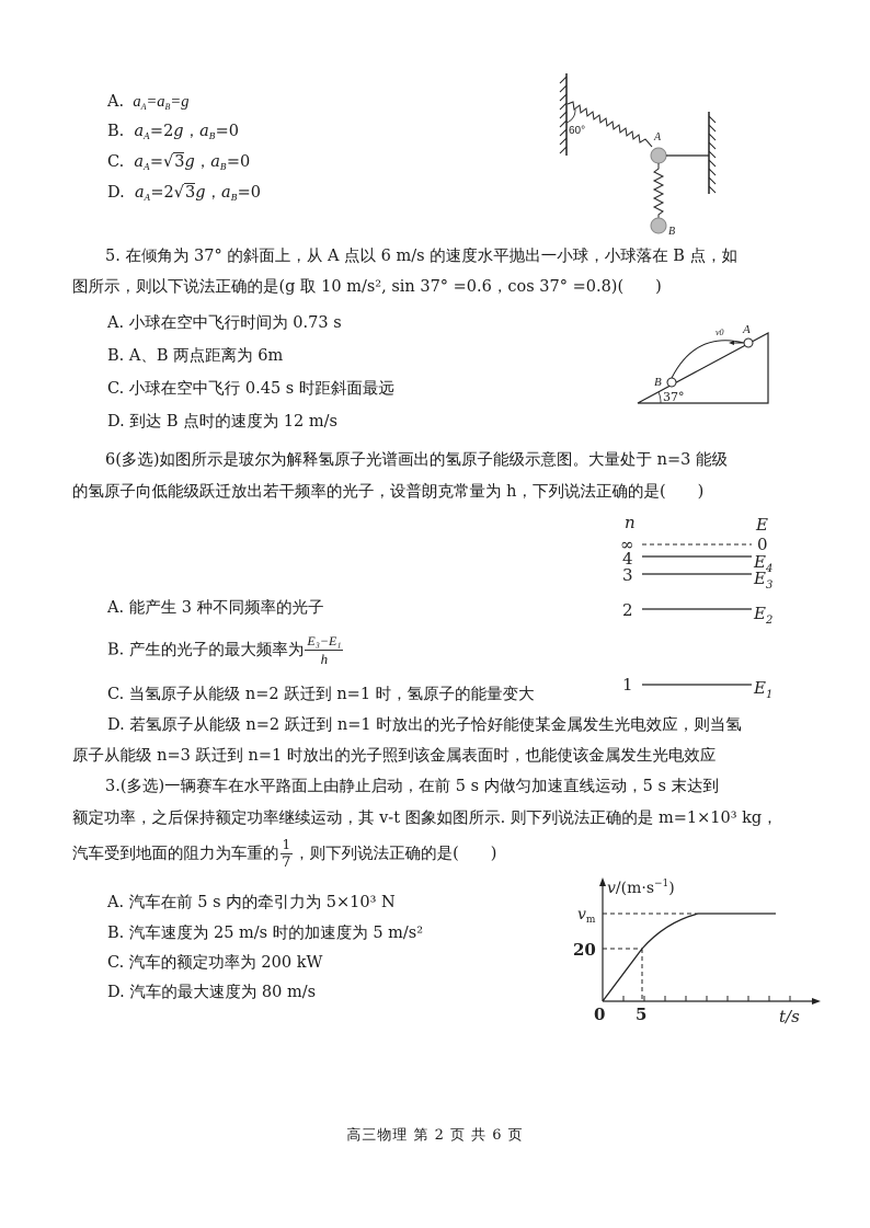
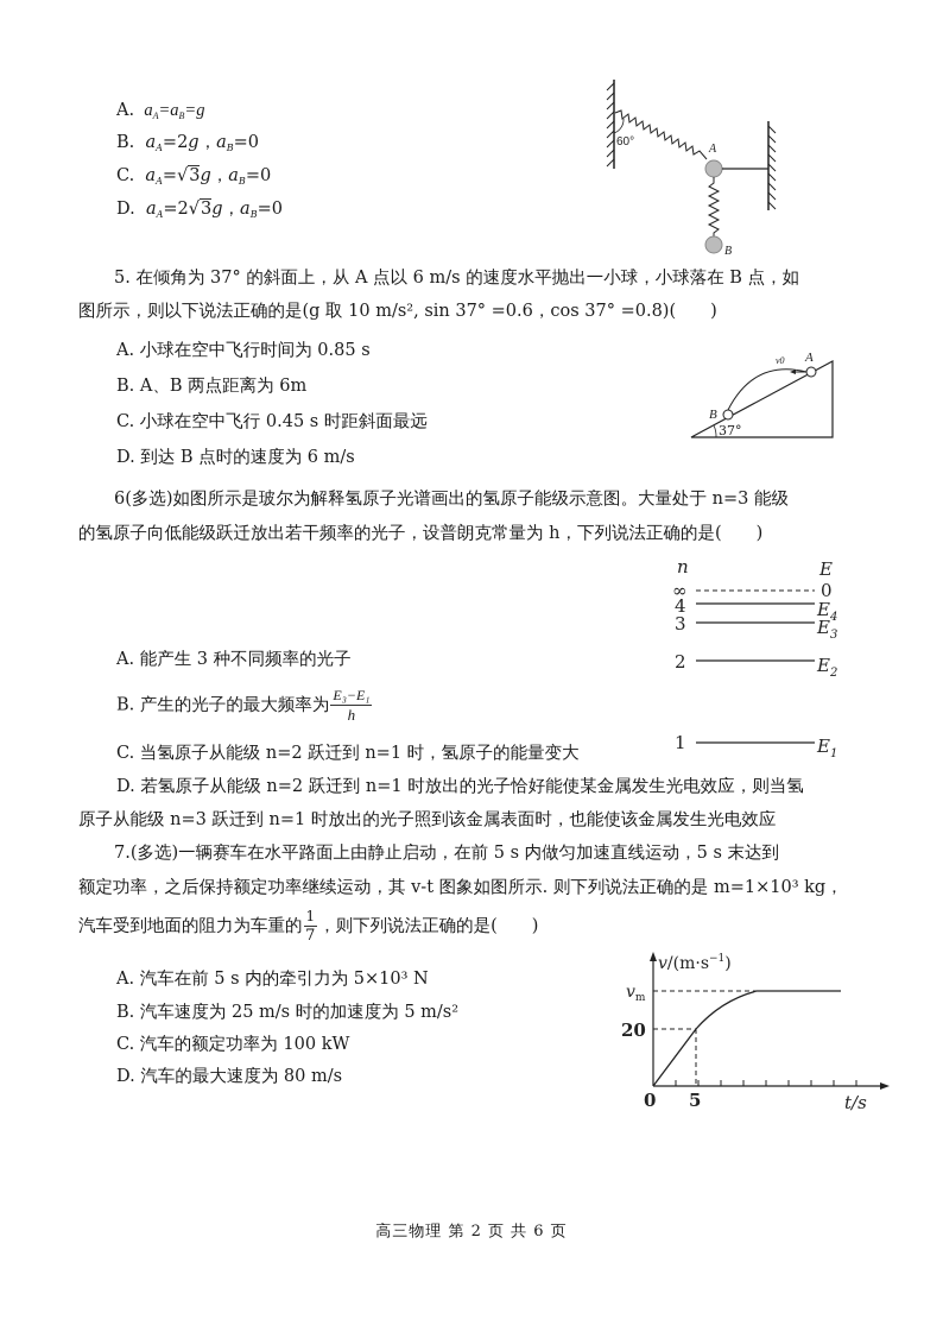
  A. aA=aB=g
  B. aA=2g，aB=0
  C. aA=√3g，aB=0
  D. aA=2√3g，aB=0
  60°
  A
  B
  5. 在倾角为 37° 的斜面上，从 A 点以 6 m/s 的速度水平抛出一小球，小球落在 B 点，如
  图所示，则以下说法正确的是(g 取 10 m/s², sin 37° =0.6，cos 37° =0.8)( )
- A. 小球在空中飞行时间为 0.73 s
+ A. 小球在空中飞行时间为 0.85 s
  B. A、B 两点距离为 6m
  C. 小球在空中飞行 0.45 s 时距斜面最远
- D. 到达 B 点时的速度为 12 m/s
+ D. 到达 B 点时的速度为 6 m/s
  37°
  A
  v0
  B
  6(多选)如图所示是玻尔为解释氢原子光谱画出的氢原子能级示意图。大量处于 n=3 能级
  的氢原子向低能级跃迁放出若干频率的光子，设普朗克常量为 h，下列说法正确的是( )
  A. 能产生 3 种不同频率的光子
  B. 产生的光子的最大频率为
  E₃−E₁
  h
  C. 当氢原子从能级 n=2 跃迁到 n=1 时，氢原子的能量变大
  D. 若氢原子从能级 n=2 跃迁到 n=1 时放出的光子恰好能使某金属发生光电效应，则当氢
  原子从能级 n=3 跃迁到 n=1 时放出的光子照到该金属表面时，也能使该金属发生光电效应
  n
  E
  ∞
  0
  4
  3
  2
  1
  E4
  E3
  E2
  E1
- 3.(多选)一辆赛车在水平路面上由静止启动，在前 5 s 内做匀加速直线运动，5 s 末达到
+ 7.(多选)一辆赛车在水平路面上由静止启动，在前 5 s 内做匀加速直线运动，5 s 末达到
  额定功率，之后保持额定功率继续运动，其 v-t 图象如图所示. 则下列说法正确的是 m=1×10³ kg，
  汽车受到地面的阻力为车重的
  1
  7
  ，则下列说法正确的是( )
  A. 汽车在前 5 s 内的牵引力为 5×10³ N
  B. 汽车速度为 25 m/s 时的加速度为 5 m/s²
- C. 汽车的额定功率为 200 kW
+ C. 汽车的额定功率为 100 kW
  D. 汽车的最大速度为 80 m/s
  v/(m·s−1)
  vm
  20
  0
  5
  t/s
  高三物理 第 2 页 共 6 页
